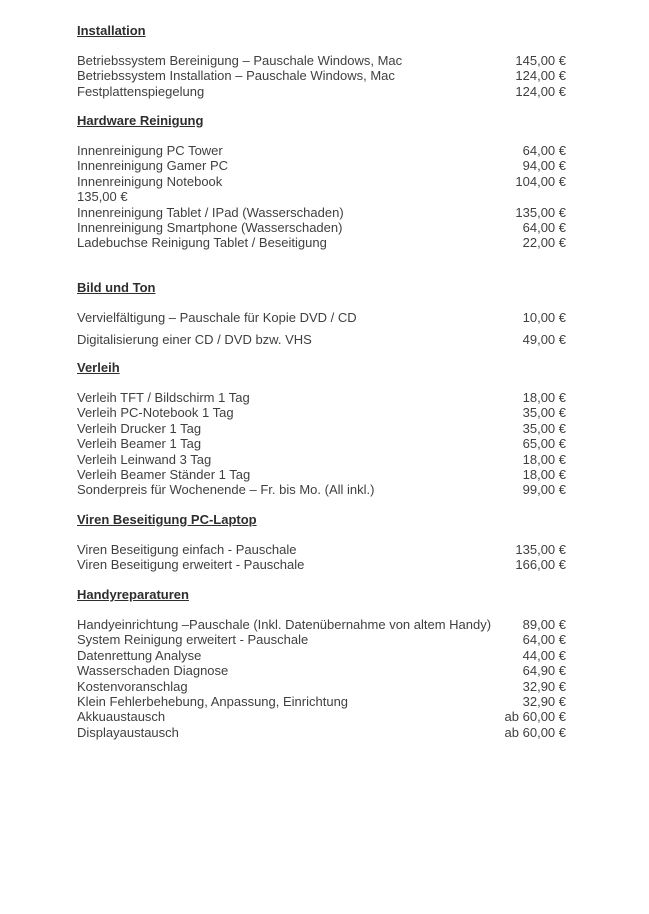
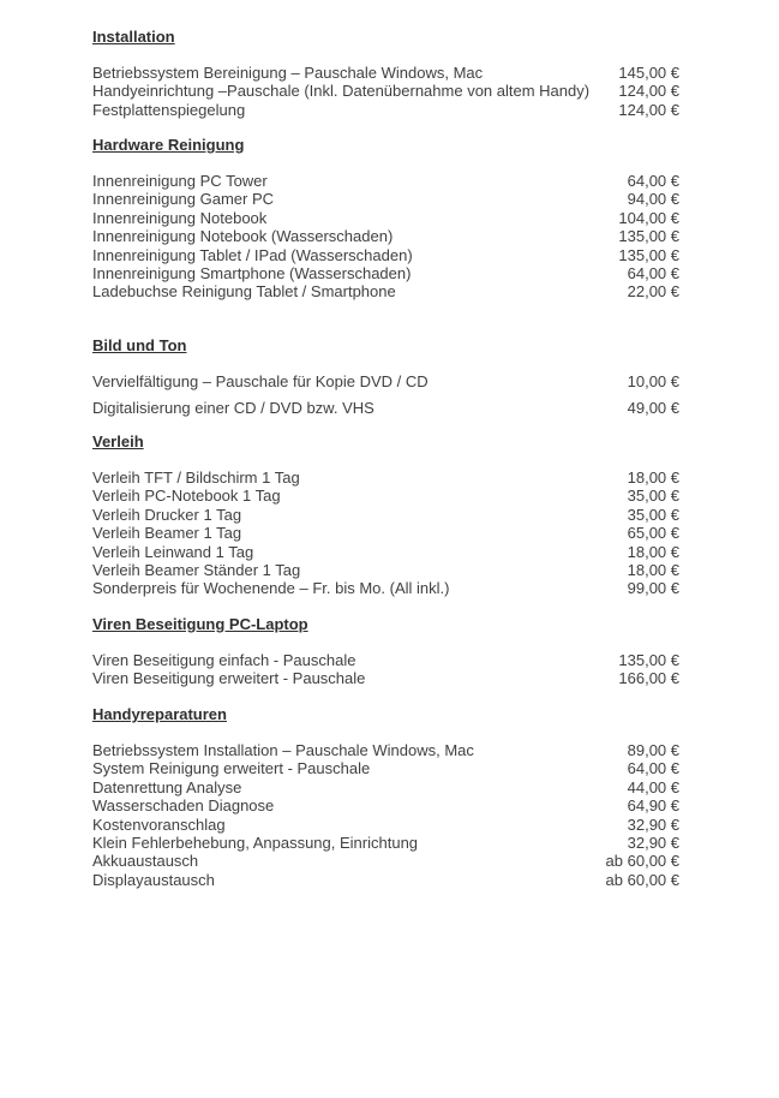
  Installation
  Betriebssystem Bereinigung – Pauschale Windows, Mac
  145,00 €
- Betriebssystem Installation – Pauschale Windows, Mac
+ Handyeinrichtung –Pauschale (Inkl. Datenübernahme von altem Handy)
  124,00 €
  Festplattenspiegelung
  124,00 €
  Hardware Reinigung
  Innenreinigung PC Tower
  64,00 €
  Innenreinigung Gamer PC
  94,00 €
  Innenreinigung Notebook
  104,00 €
+ Innenreinigung Notebook (Wasserschaden)
  135,00 €
  Innenreinigung Tablet / IPad (Wasserschaden)
  135,00 €
  Innenreinigung Smartphone (Wasserschaden)
  64,00 €
- Ladebuchse Reinigung Tablet / Beseitigung
+ Ladebuchse Reinigung Tablet / Smartphone
  22,00 €
  Bild und Ton
  Vervielfältigung – Pauschale für Kopie DVD / CD
  10,00 €
  Digitalisierung einer CD / DVD bzw. VHS
  49,00 €
  Verleih
  Verleih TFT / Bildschirm 1 Tag
  18,00 €
  Verleih PC-Notebook 1 Tag
  35,00 €
  Verleih Drucker 1 Tag
  35,00 €
  Verleih Beamer 1 Tag
  65,00 €
- Verleih Leinwand 3 Tag
+ Verleih Leinwand 1 Tag
  18,00 €
  Verleih Beamer Ständer 1 Tag
  18,00 €
  Sonderpreis für Wochenende – Fr. bis Mo. (All inkl.)
  99,00 €
  Viren Beseitigung PC-Laptop
  Viren Beseitigung einfach - Pauschale
  135,00 €
  Viren Beseitigung erweitert - Pauschale
  166,00 €
  Handyreparaturen
- Handyeinrichtung –Pauschale (Inkl. Datenübernahme von altem Handy)
+ Betriebssystem Installation – Pauschale Windows, Mac
  89,00 €
  System Reinigung erweitert - Pauschale
  64,00 €
  Datenrettung Analyse
  44,00 €
  Wasserschaden Diagnose
  64,90 €
  Kostenvoranschlag
  32,90 €
  Klein Fehlerbehebung, Anpassung, Einrichtung
  32,90 €
  Akkuaustausch
  ab 60,00 €
  Displayaustausch
  ab 60,00 €
